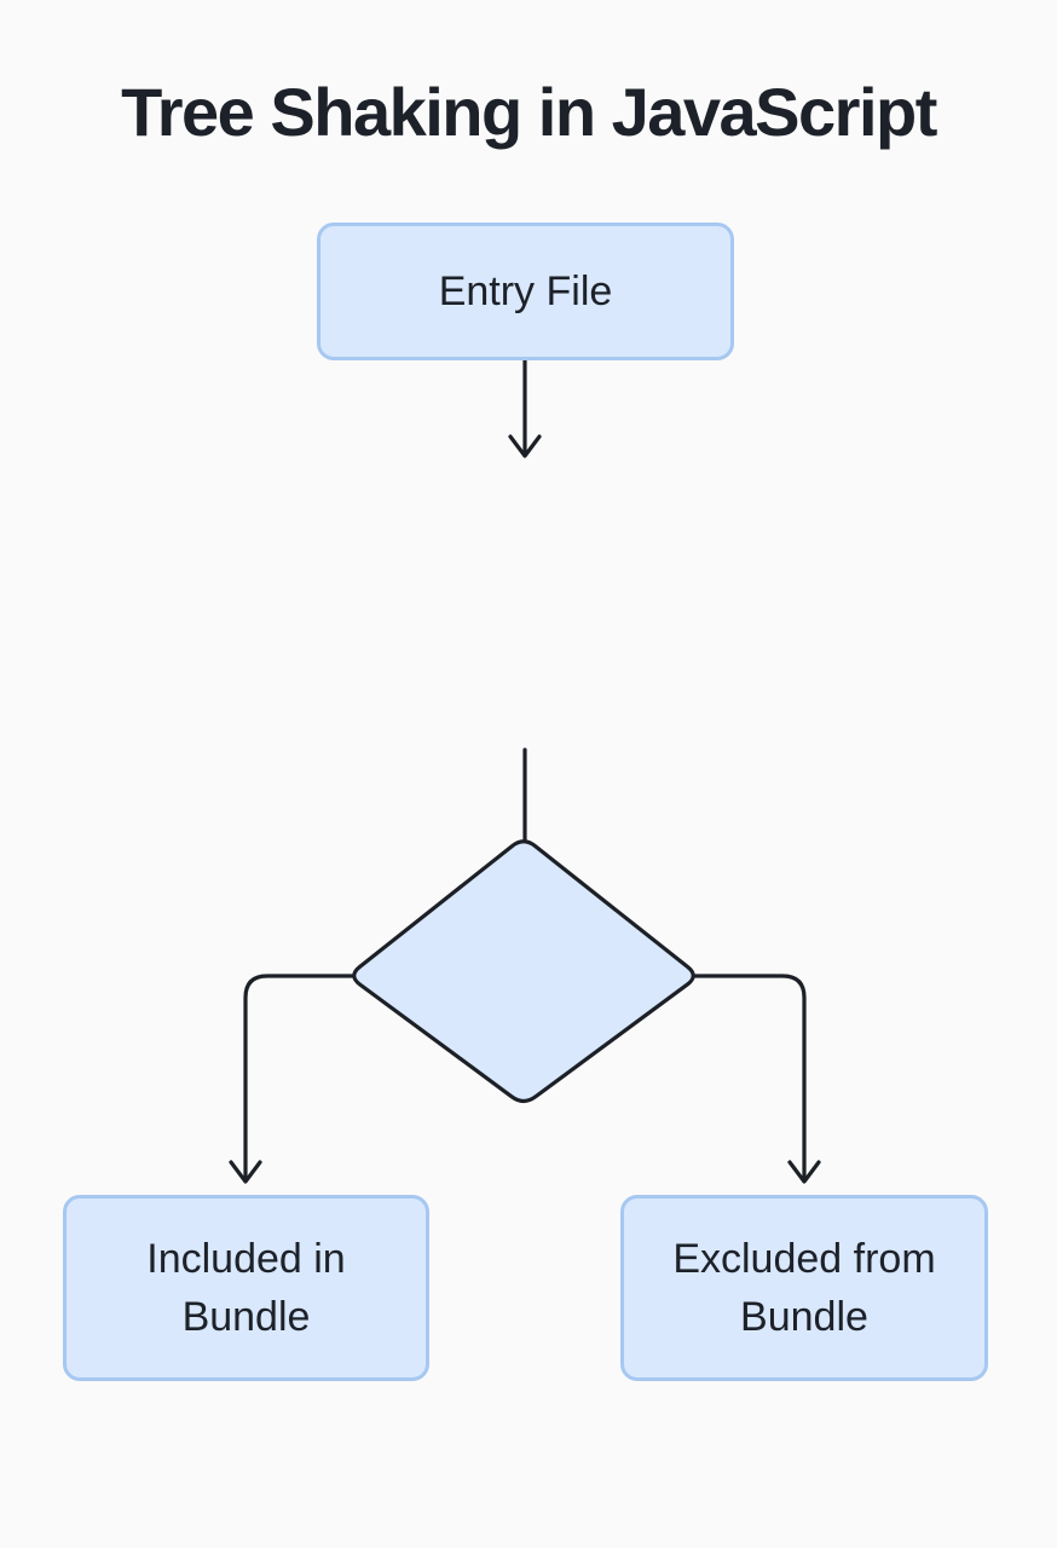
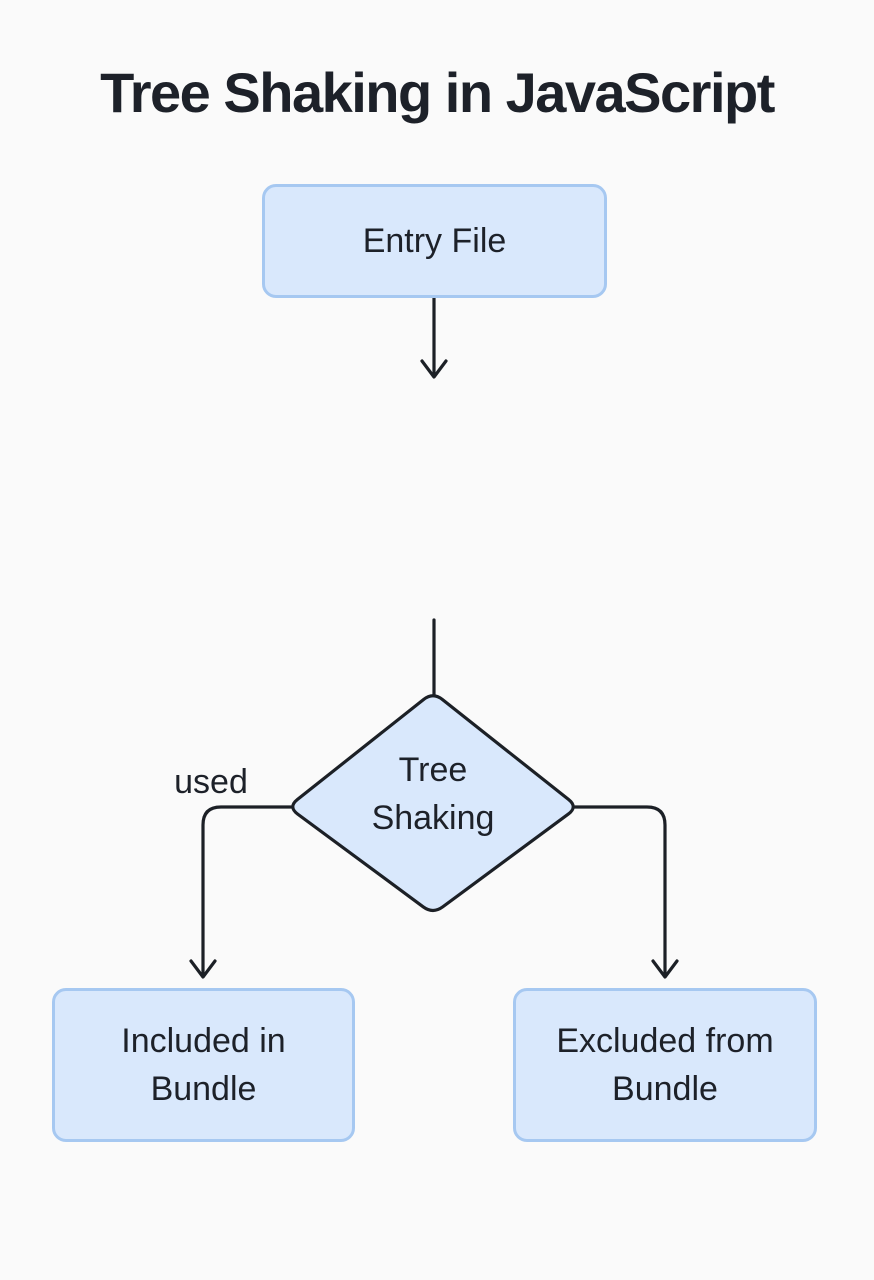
  Tree Shaking in JavaScript
  Entry File
+ Tree
+ Shaking
+ used
  Included in
  Bundle
  Excluded from
  Bundle
